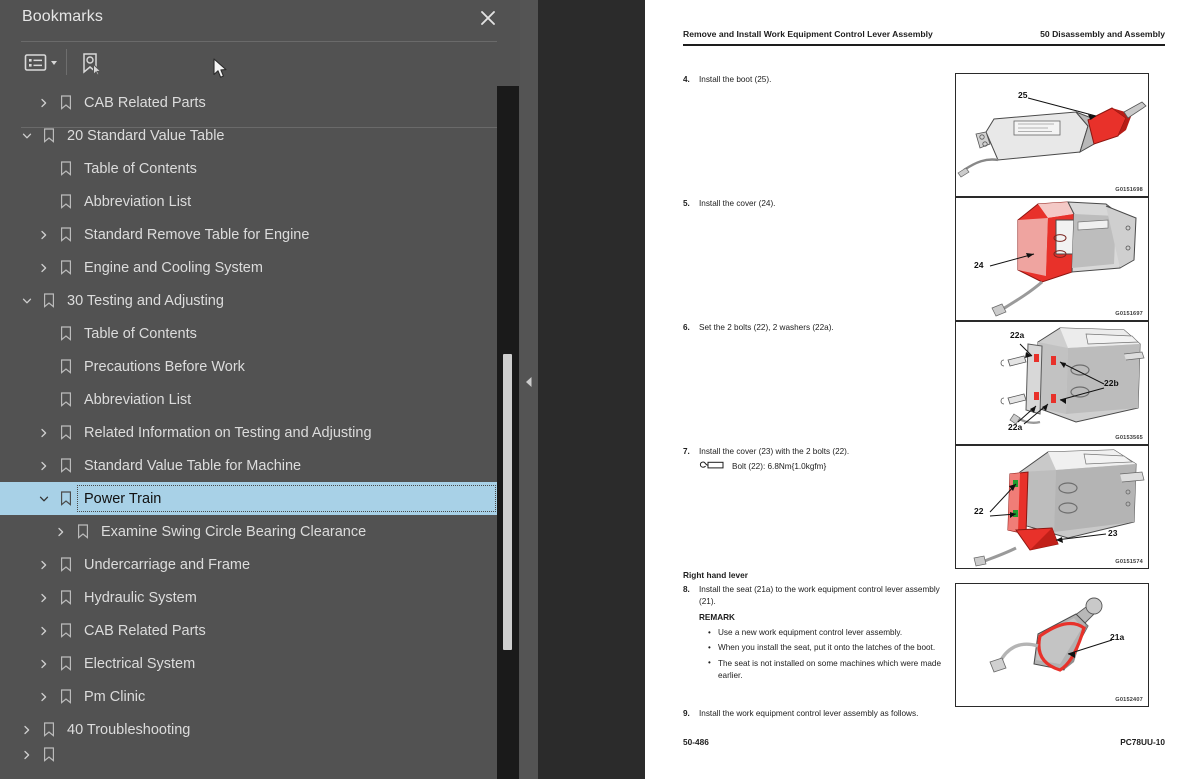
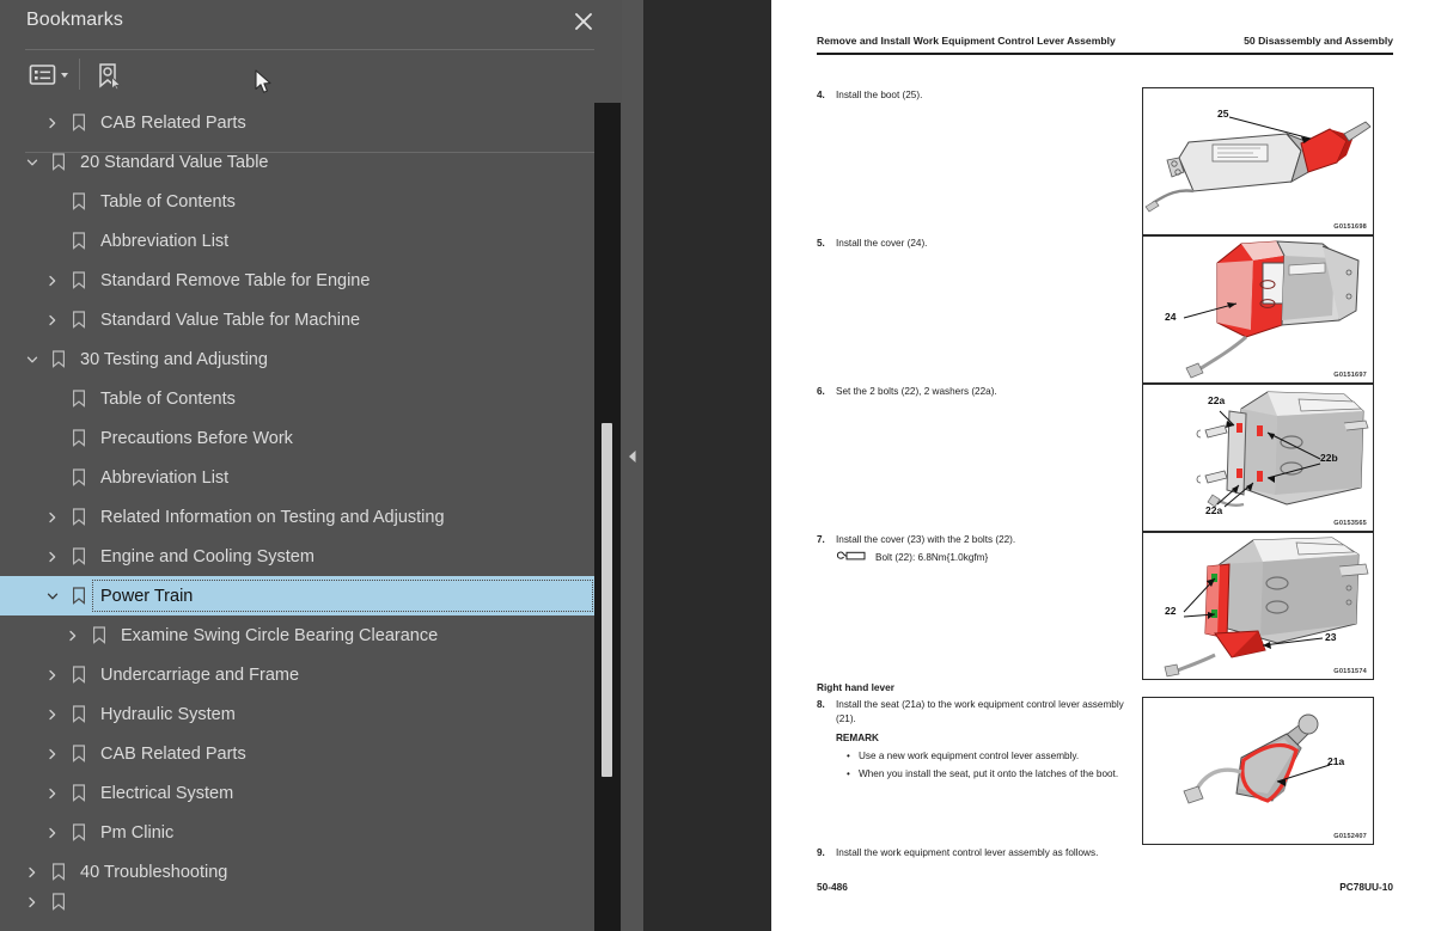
  Bookmarks
  CAB Related Parts
  20 Standard Value Table
  Table of Contents
  Abbreviation List
  Standard Remove Table for Engine
- Engine and Cooling System
+ Standard Value Table for Machine
  30 Testing and Adjusting
  Table of Contents
  Precautions Before Work
  Abbreviation List
  Related Information on Testing and Adjusting
- Standard Value Table for Machine
+ Engine and Cooling System
  Power Train
  Examine Swing Circle Bearing Clearance
  Undercarriage and Frame
  Hydraulic System
  CAB Related Parts
  Electrical System
  Pm Clinic
  40 Troubleshooting
  Remove and Install Work Equipment Control Lever Assembly
  50 Disassembly and Assembly
  4.
  Install the boot (25).
  5.
  Install the cover (24).
  6.
  Set the 2 bolts (22), 2 washers (22a).
  7.
  Install the cover (23) with the 2 bolts (22).
  Bolt (22): 6.8Nm{1.0kgfm}
  Right hand lever
  8.
  Install the seat (21a) to the work equipment control lever assembly (21).
  REMARK
  Use a new work equipment control lever assembly.
  When you install the seat, put it onto the latches of the boot.
- The seat is not installed on some machines which were made earlier.
  9.
  Install the work equipment control lever assembly as follows.
  50-486
  PC78UU-10
  25
  24
  22a
  22b
  22a
  22
  23
  21a
